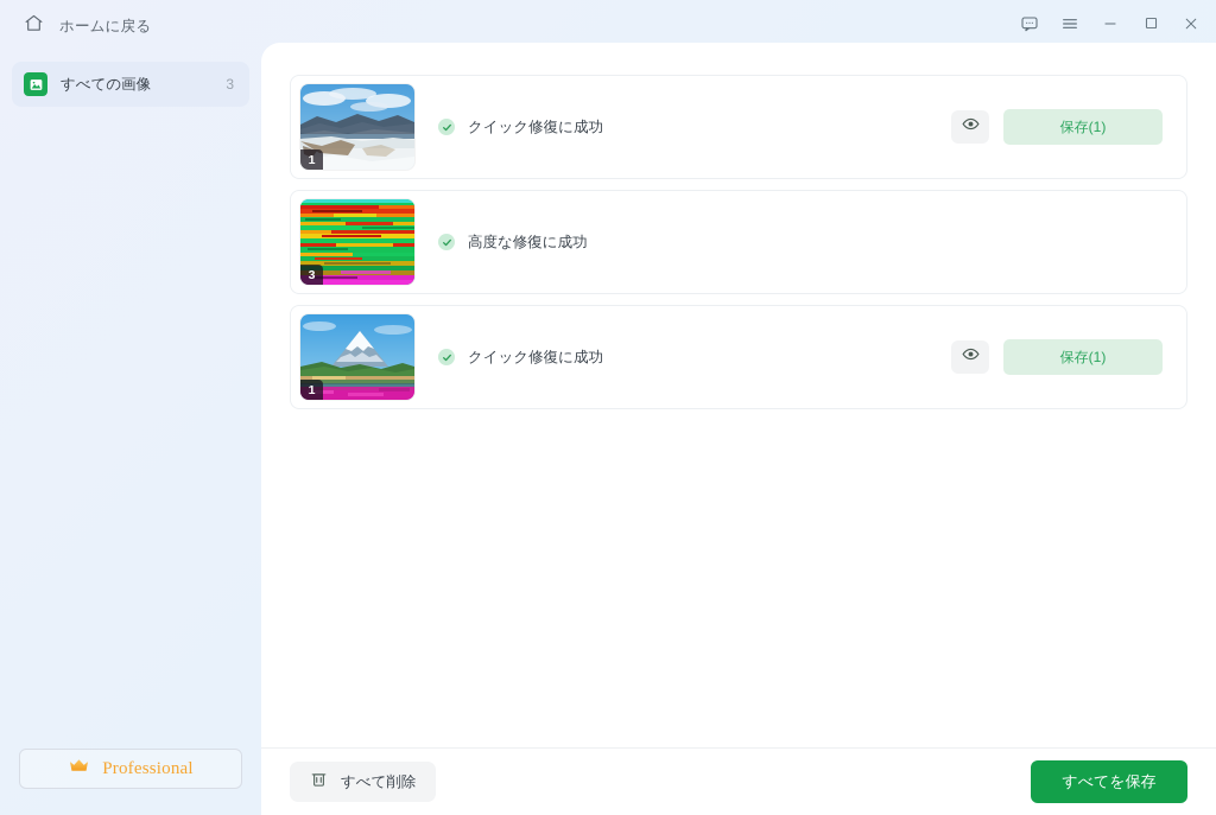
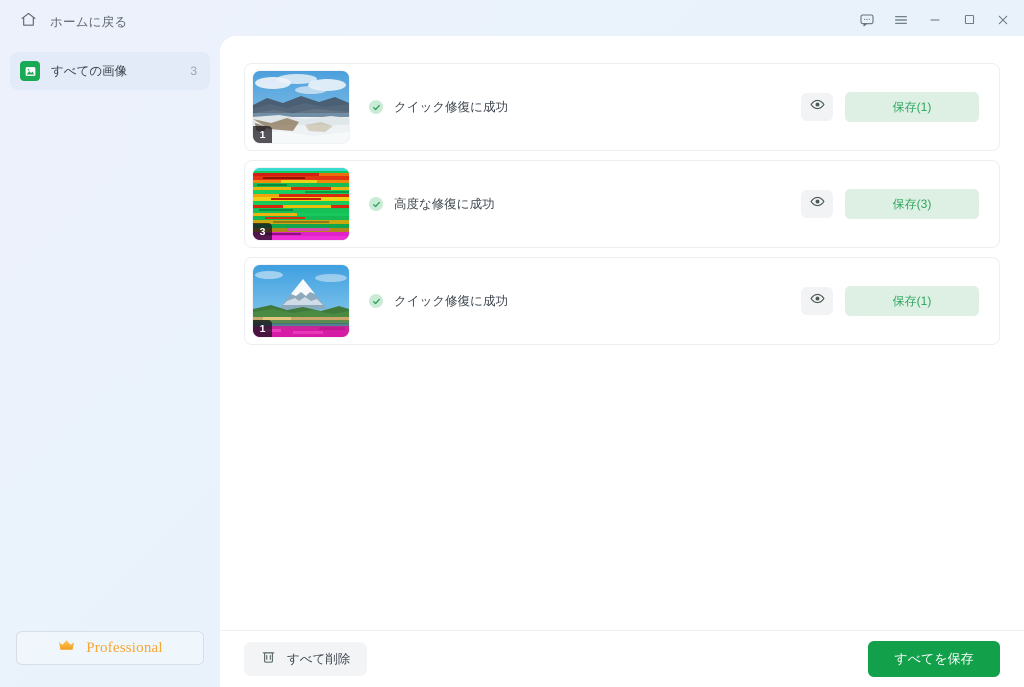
  ホームに戻る
  すべての画像
  3
  Professional
  1
  クイック修復に成功
  保存(1)
  3
  高度な修復に成功
+ 保存(3)
  1
  クイック修復に成功
  保存(1)
  すべて削除
  すべてを保存
